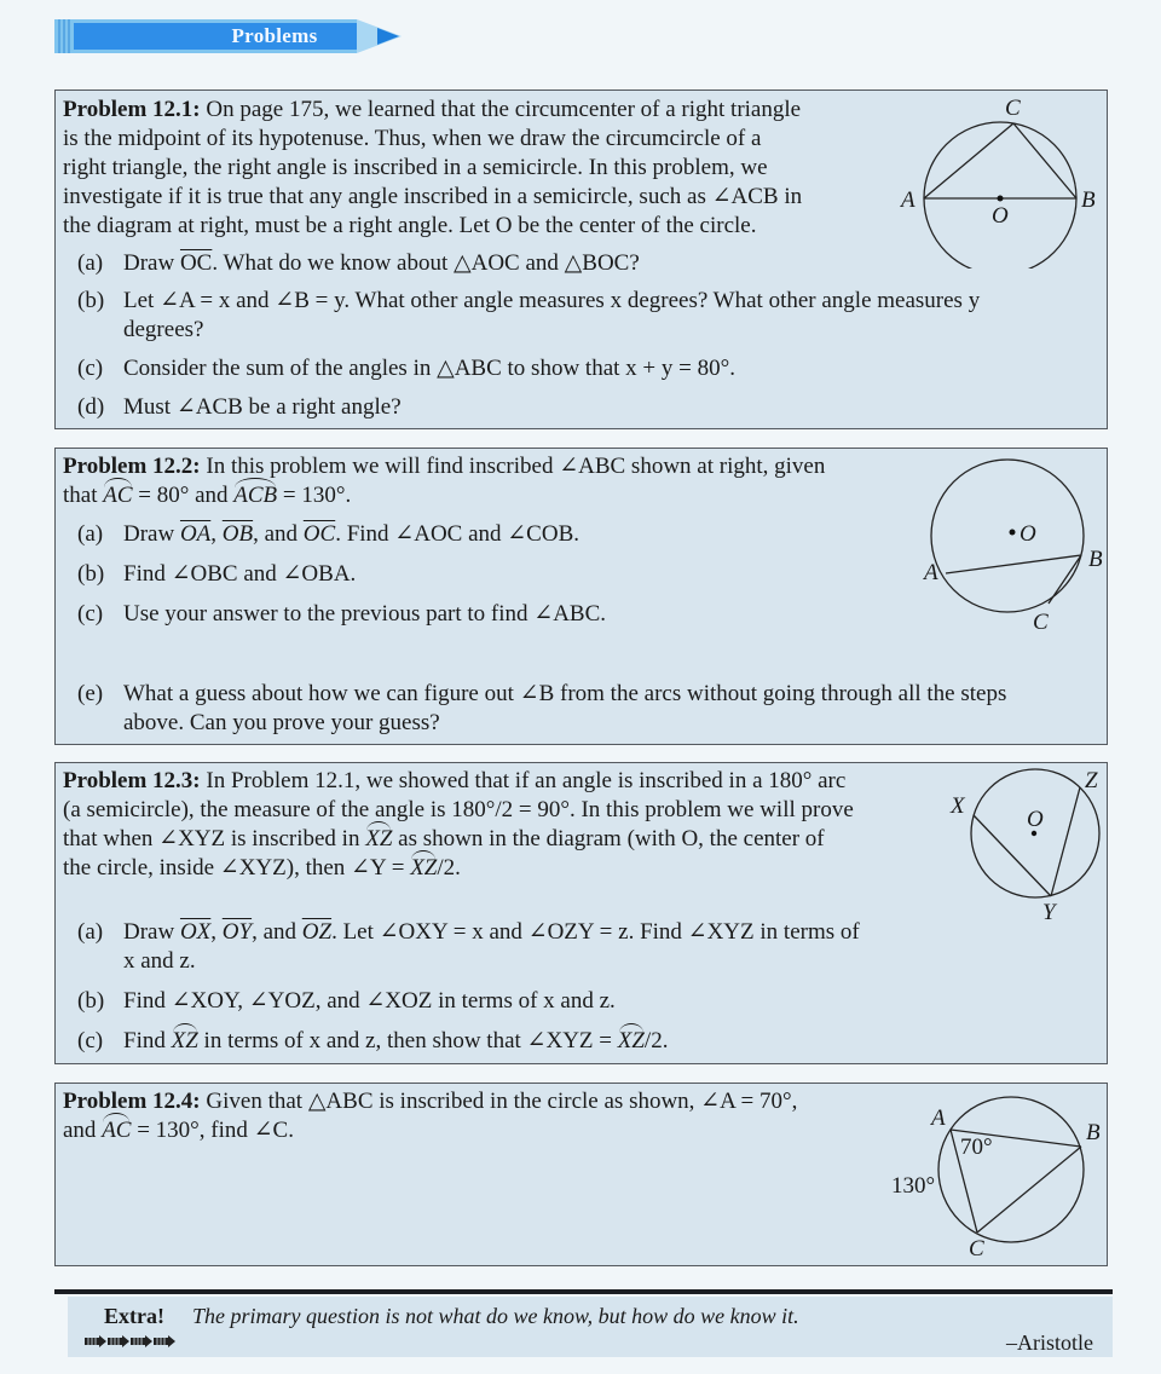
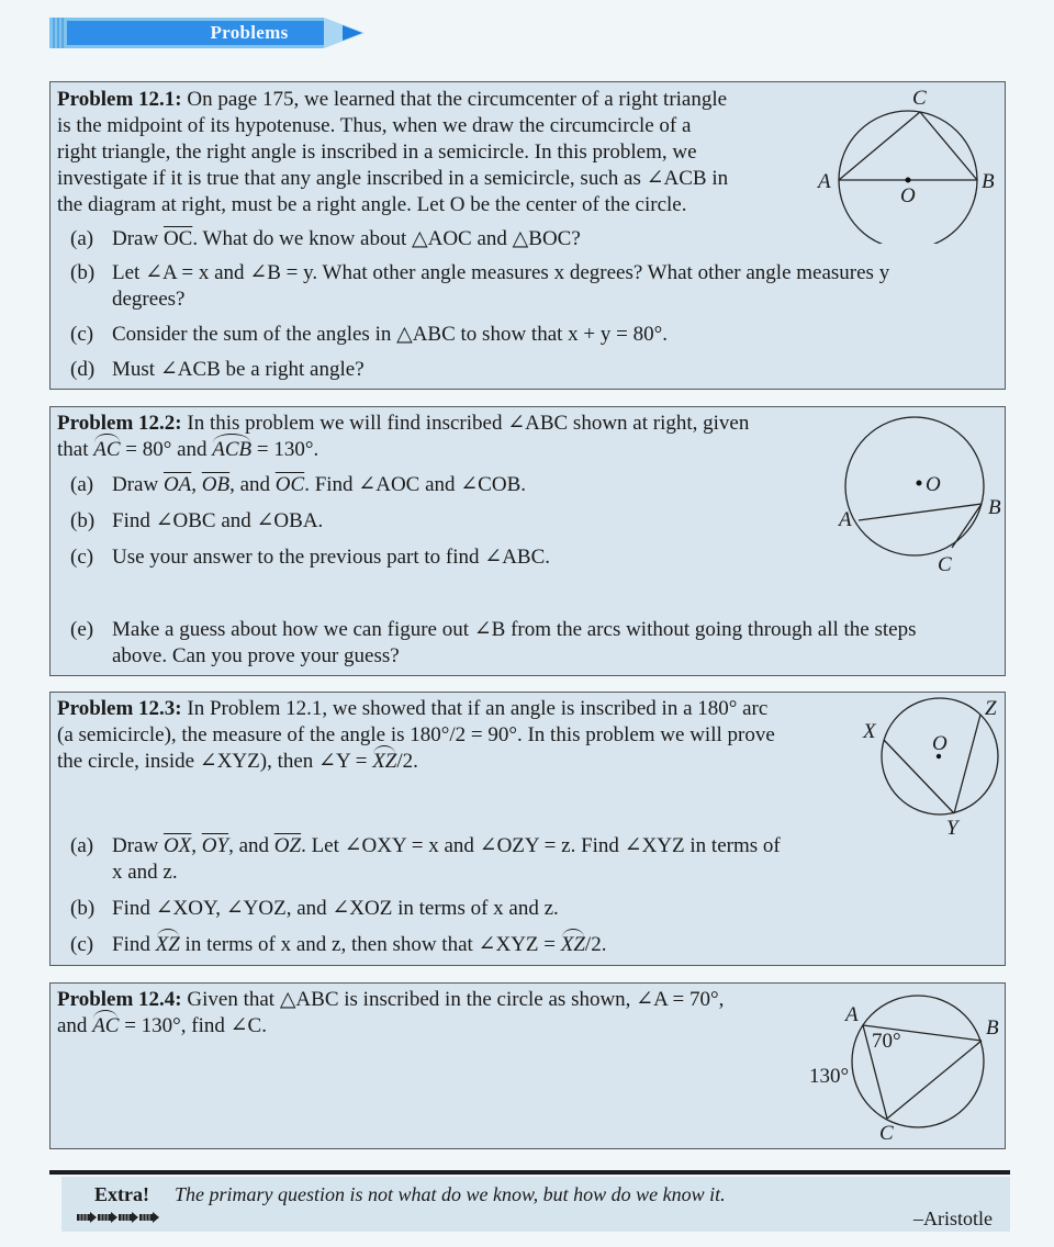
  Problems
  Problem 12.1: On page 175, we learned that the circumcenter of a right triangle
  is the midpoint of its hypotenuse. Thus, when we draw the circumcircle of a
  right triangle, the right angle is inscribed in a semicircle. In this problem, we
  investigate if it is true that any angle inscribed in a semicircle, such as ∠ACB in
  the diagram at right, must be a right angle. Let O be the center of the circle.
  (a) Draw OC. What do we know about △AOC and △BOC?
  (b) Let ∠A = x and ∠B = y. What other angle measures x degrees? What other angle measures y
  degrees?
  (c) Consider the sum of the angles in △ABC to show that x + y = 80°.
  (d) Must ∠ACB be a right angle?
  A
  B
  C
  O
  Problem 12.2: In this problem we will find inscribed ∠ABC shown at right, given
  that AC = 80° and ACB = 130°.
  (a) Draw OA, OB, and OC. Find ∠AOC and ∠COB.
  (b) Find ∠OBC and ∠OBA.
  (c) Use your answer to the previous part to find ∠ABC.
- (e) What a guess about how we can figure out ∠B from the arcs without going through all the steps
+ (e) Make a guess about how we can figure out ∠B from the arcs without going through all the steps
  above. Can you prove your guess?
  O
  A
  B
  C
  Problem 12.3: In Problem 12.1, we showed that if an angle is inscribed in a 180° arc
  (a semicircle), the measure of the angle is 180°/2 = 90°. In this problem we will prove
- that when ∠XYZ is inscribed in XZ as shown in the diagram (with O, the center of
  the circle, inside ∠XYZ), then ∠Y = XZ/2.
  (a) Draw OX, OY, and OZ. Let ∠OXY = x and ∠OZY = z. Find ∠XYZ in terms of
  x and z.
  (b) Find ∠XOY, ∠YOZ, and ∠XOZ in terms of x and z.
  (c) Find XZ in terms of x and z, then show that ∠XYZ = XZ/2.
  O
  X
  Y
  Z
  Problem 12.4: Given that △ABC is inscribed in the circle as shown, ∠A = 70°,
  and AC = 130°, find ∠C.
  A
  B
  C
  70°
  130°
  Extra!
  The primary question is not what do we know, but how do we know it.
  –Aristotle
